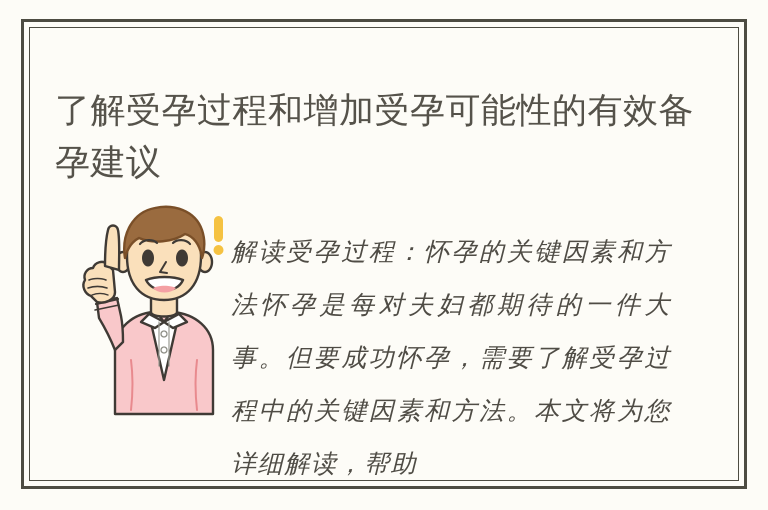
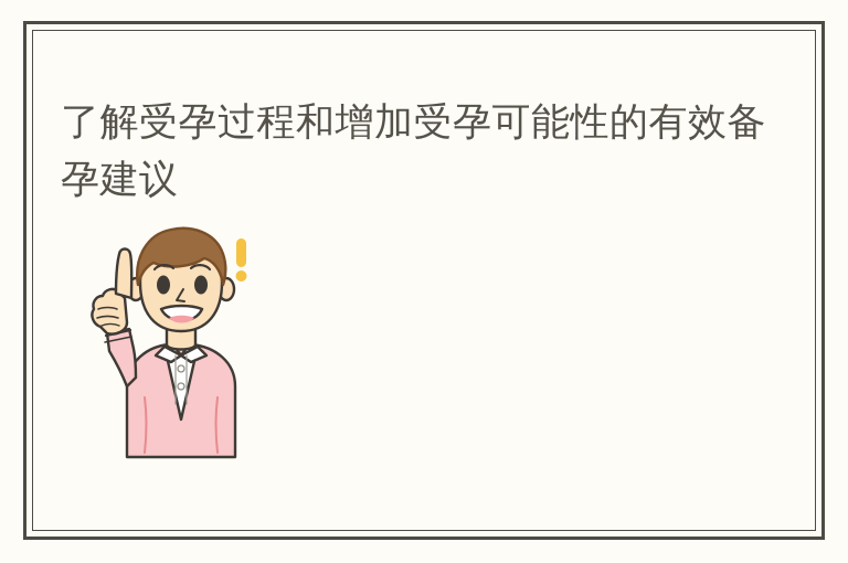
  了解受孕过程和增加受孕可能性的有效备孕建议
- 解读受孕过程：怀孕的关键因素和方法怀孕是每对夫妇都期待的一件大事。但要成功怀孕，需要了解受孕过程中的关键因素和方法。本文将为您详细解读，帮助
